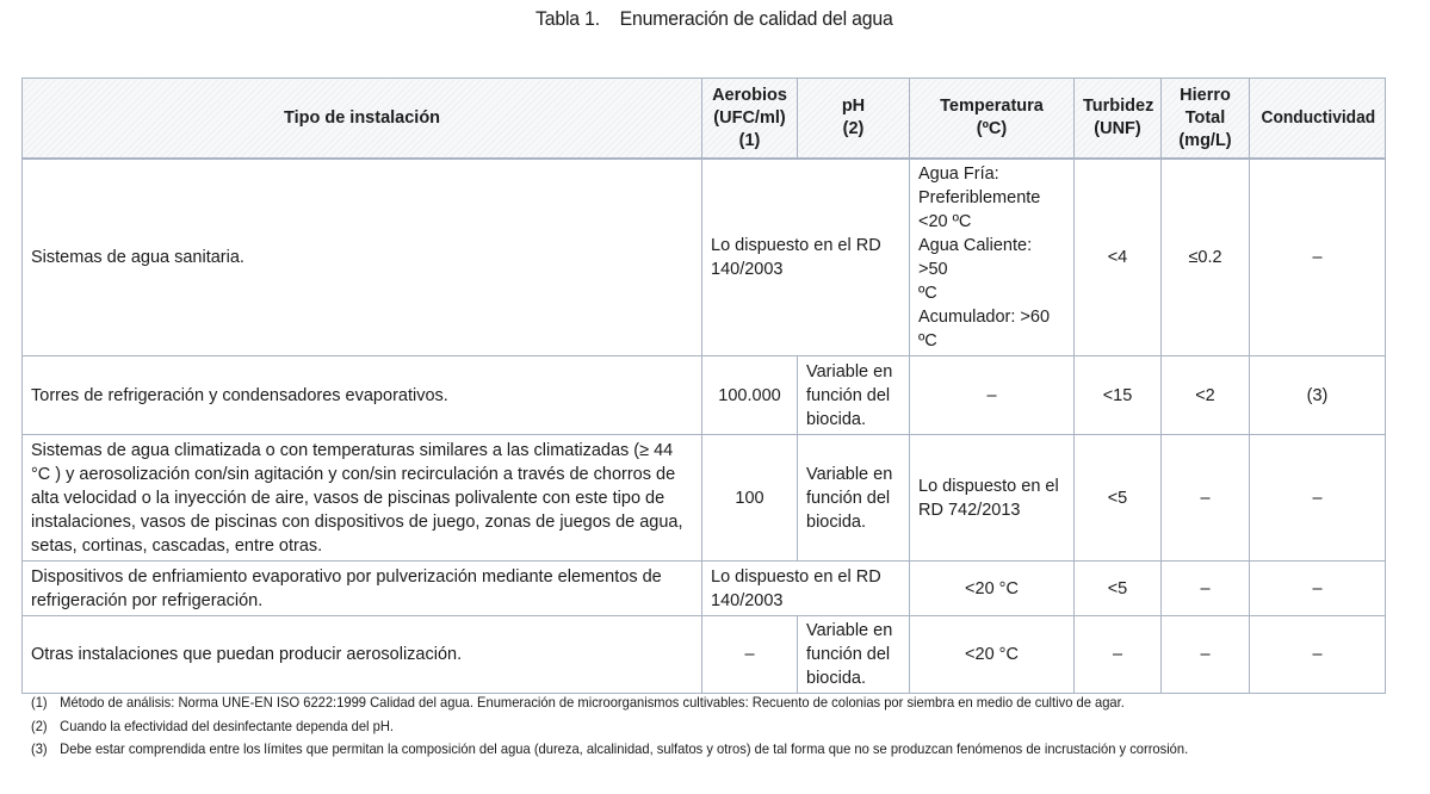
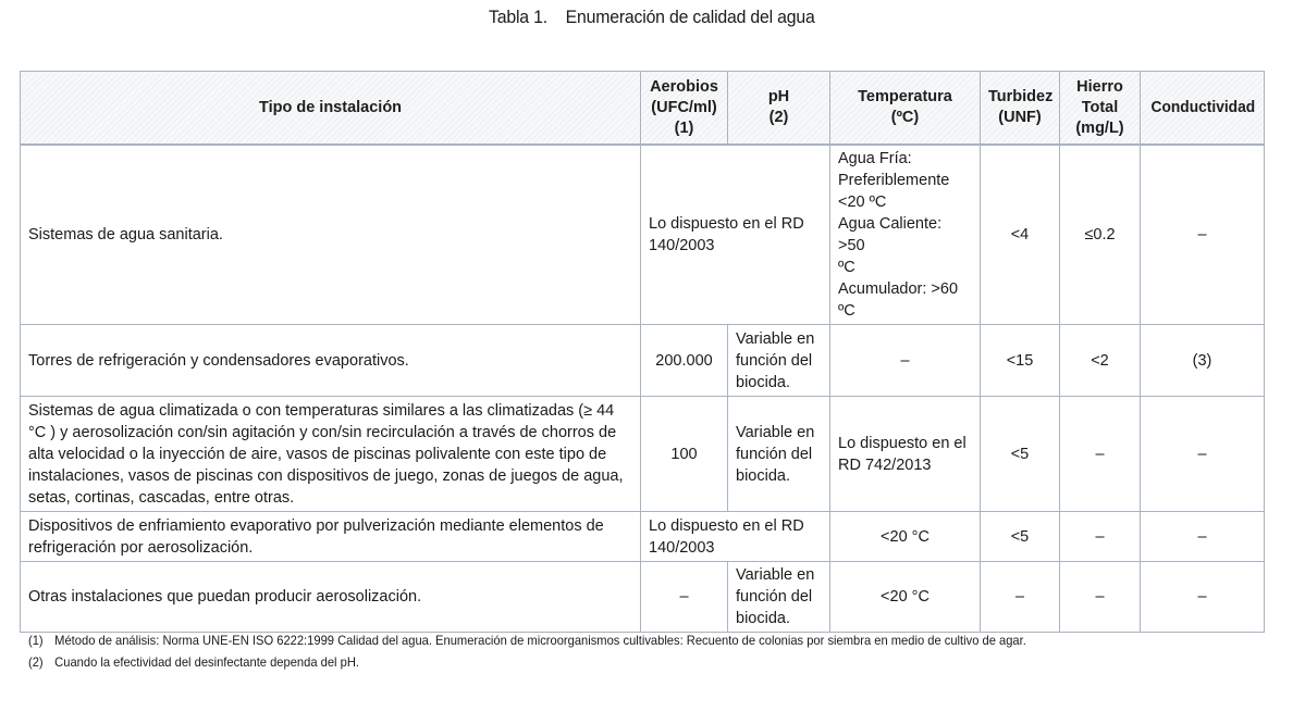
  Tabla 1. Enumeración de calidad del agua
  Tipo de instalación	Aerobios (UFC/ml) (1)	pH (2)	Temperatura (ºC)	Turbidez (UNF)	Hierro Total (mg/L)	Conductividad
  Sistemas de agua sanitaria.	Lo dispuesto en el RD 140/2003	Agua Fría: Preferiblemente <20 ºC Agua Caliente: >50 ºC Acumulador: >60 ºC	<4	≤0.2	–
- Torres de refrigeración y condensadores evaporativos.	100.000	Variable en función del biocida.	–	<15	<2	(3)
+ Torres de refrigeración y condensadores evaporativos.	200.000	Variable en función del biocida.	–	<15	<2	(3)
  Sistemas de agua climatizada o con temperaturas similares a las climatizadas (≥ 44 °C ) y aerosolización con/sin agitación y con/sin recirculación a través de chorros de alta velocidad o la inyección de aire, vasos de piscinas polivalente con este tipo de instalaciones, vasos de piscinas con dispositivos de juego, zonas de juegos de agua, setas, cortinas, cascadas, entre otras.	100	Variable en función del biocida.	Lo dispuesto en el RD 742/2013	<5	–	–
- Dispositivos de enfriamiento evaporativo por pulverización mediante elementos de refrigeración por refrigeración.	Lo dispuesto en el RD 140/2003	<20 °C	<5	–	–
+ Dispositivos de enfriamiento evaporativo por pulverización mediante elementos de refrigeración por aerosolización.	Lo dispuesto en el RD 140/2003	<20 °C	<5	–	–
  Otras instalaciones que puedan producir aerosolización.	–	Variable en función del biocida.	<20 °C	–	–	–
  (1) Método de análisis: Norma UNE-EN ISO 6222:1999 Calidad del agua. Enumeración de microorganismos cultivables: Recuento de colonias por siembra en medio de cultivo de agar.
  (2) Cuando la efectividad del desinfectante dependa del pH.
- (3) Debe estar comprendida entre los límites que permitan la composición del agua (dureza, alcalinidad, sulfatos y otros) de tal forma que no se produzcan fenómenos de incrustación y corrosión.
